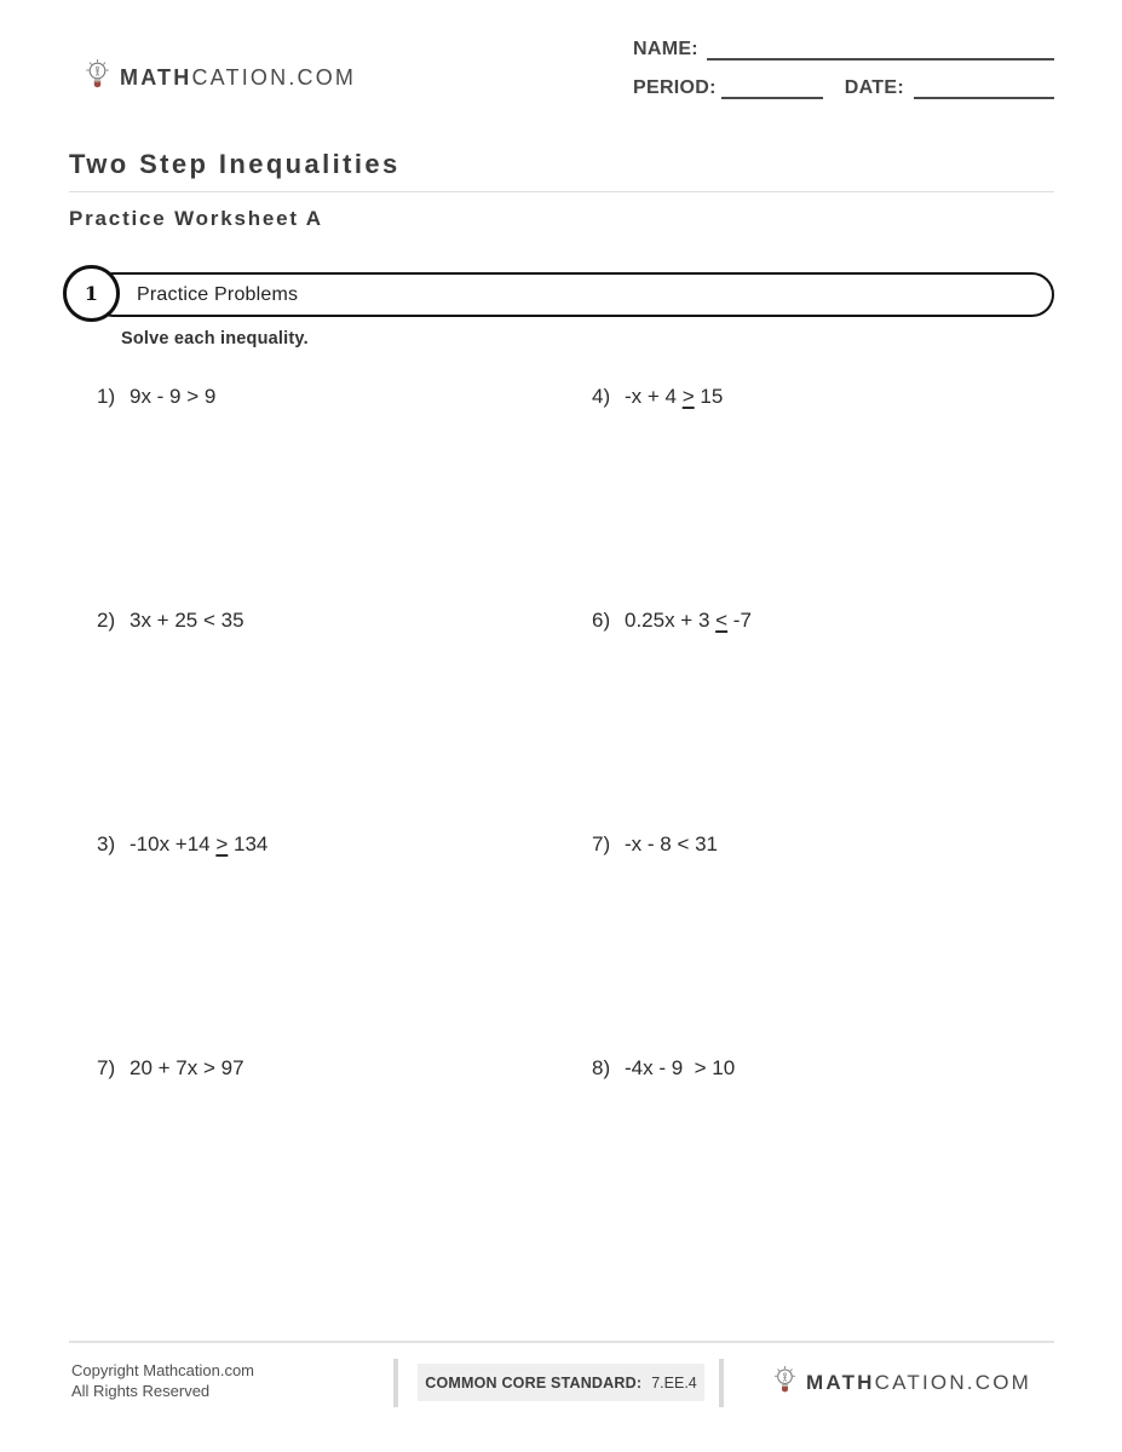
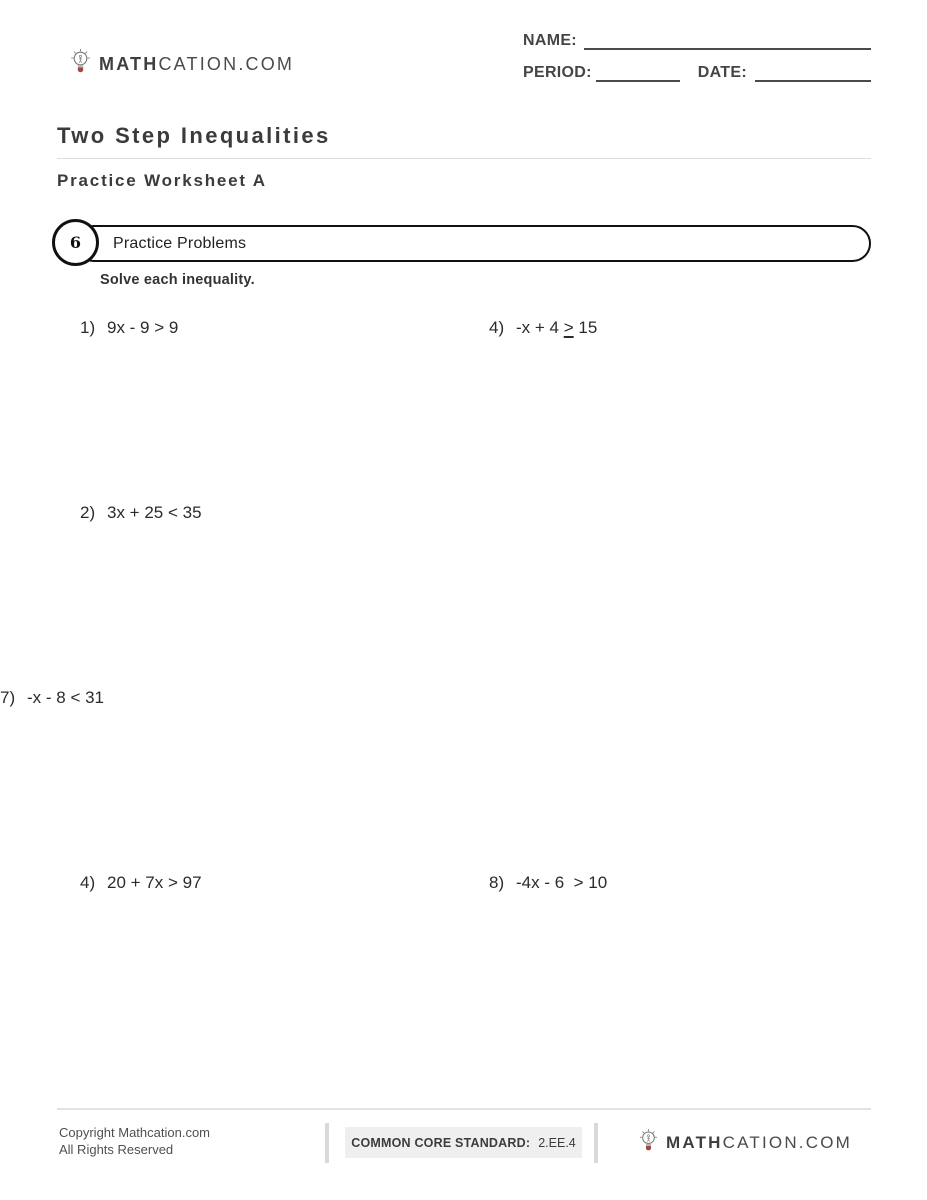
  MATHCATION.COM
  NAME:
  PERIOD:
  DATE:
  Two Step Inequalities
  Practice Worksheet A
  Practice Problems
- 1
+ 6
  Solve each inequality.
  1) 9x - 9 > 9
  4) -x + 4 > 15
  2) 3x + 25 < 35
- 6) 0.25x + 3 < -7
- 3) -10x +14 > 134
  7) -x - 8 < 31
- 7) 20 + 7x > 97
+ 4) 20 + 7x > 97
- 8) -4x - 9 > 10
+ 8) -4x - 6 > 10
  Copyright Mathcation.com
  All Rights Reserved
  COMMON CORE STANDARD:
- 7.EE.4
+ 2.EE.4
  MATHCATION.COM
